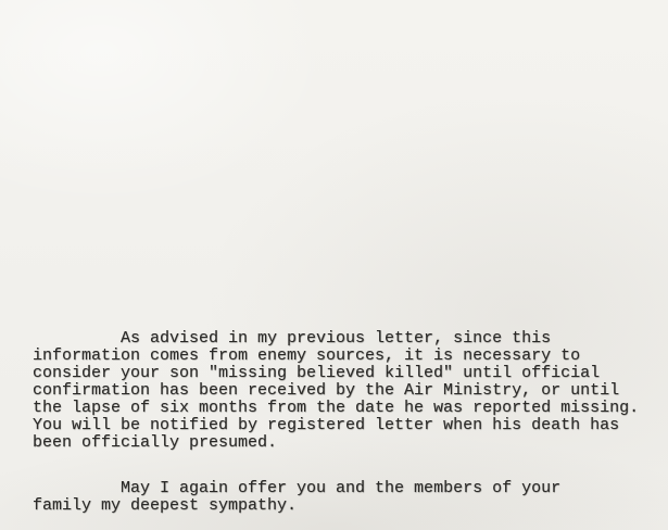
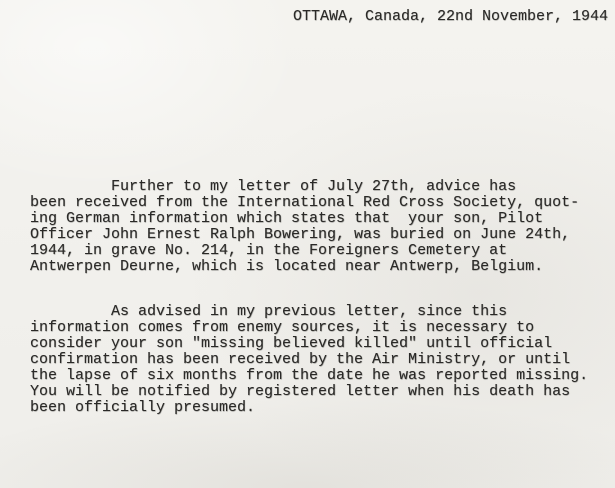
+ OTTAWA, Canada, 22nd November, 1944
+ Further to my letter of July 27th, advice has
+ been received from the International Red Cross Society, quot-
+ ing German information which states that your son, Pilot
+ Officer John Ernest Ralph Bowering, was buried on June 24th,
+ 1944, in grave No. 214, in the Foreigners Cemetery at
+ Antwerpen Deurne, which is located near Antwerp, Belgium.
  As advised in my previous letter, since this
  information comes from enemy sources, it is necessary to
  consider your son "missing believed killed" until official
  confirmation has been received by the Air Ministry, or until
  the lapse of six months from the date he was reported missing.
  You will be notified by registered letter when his death has
  been officially presumed.
- May I again offer you and the members of your
- family my deepest sympathy.
